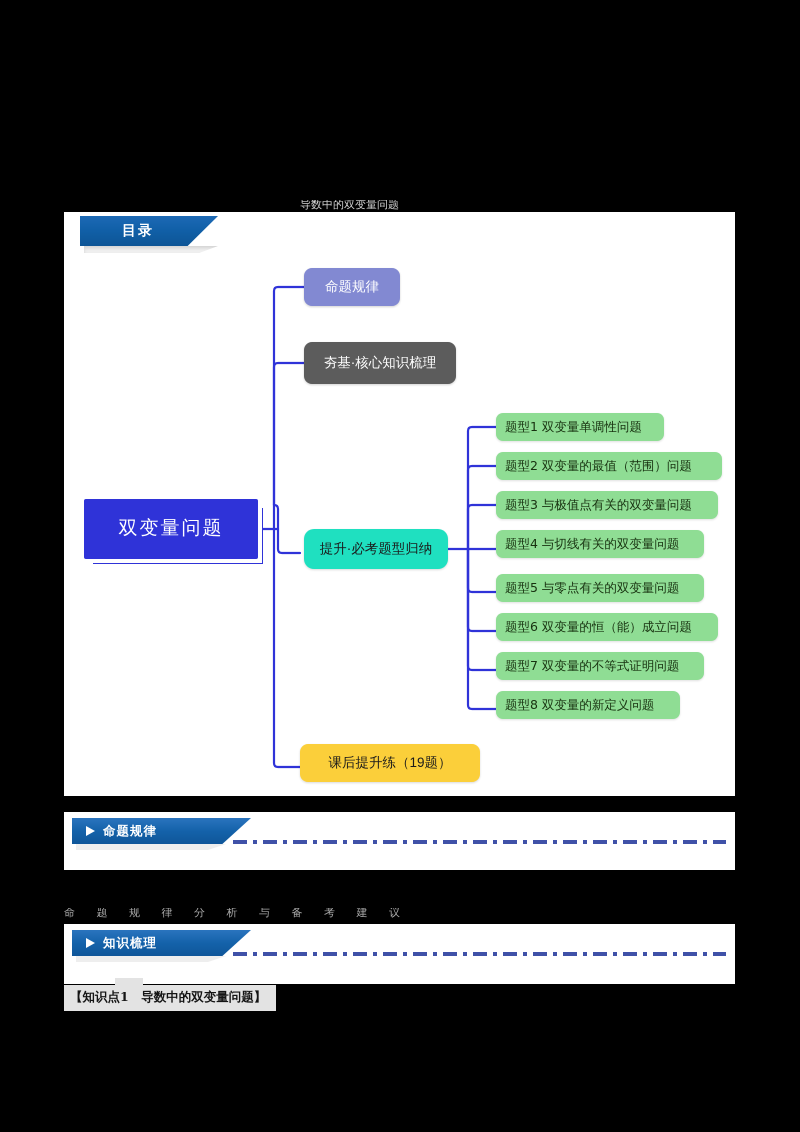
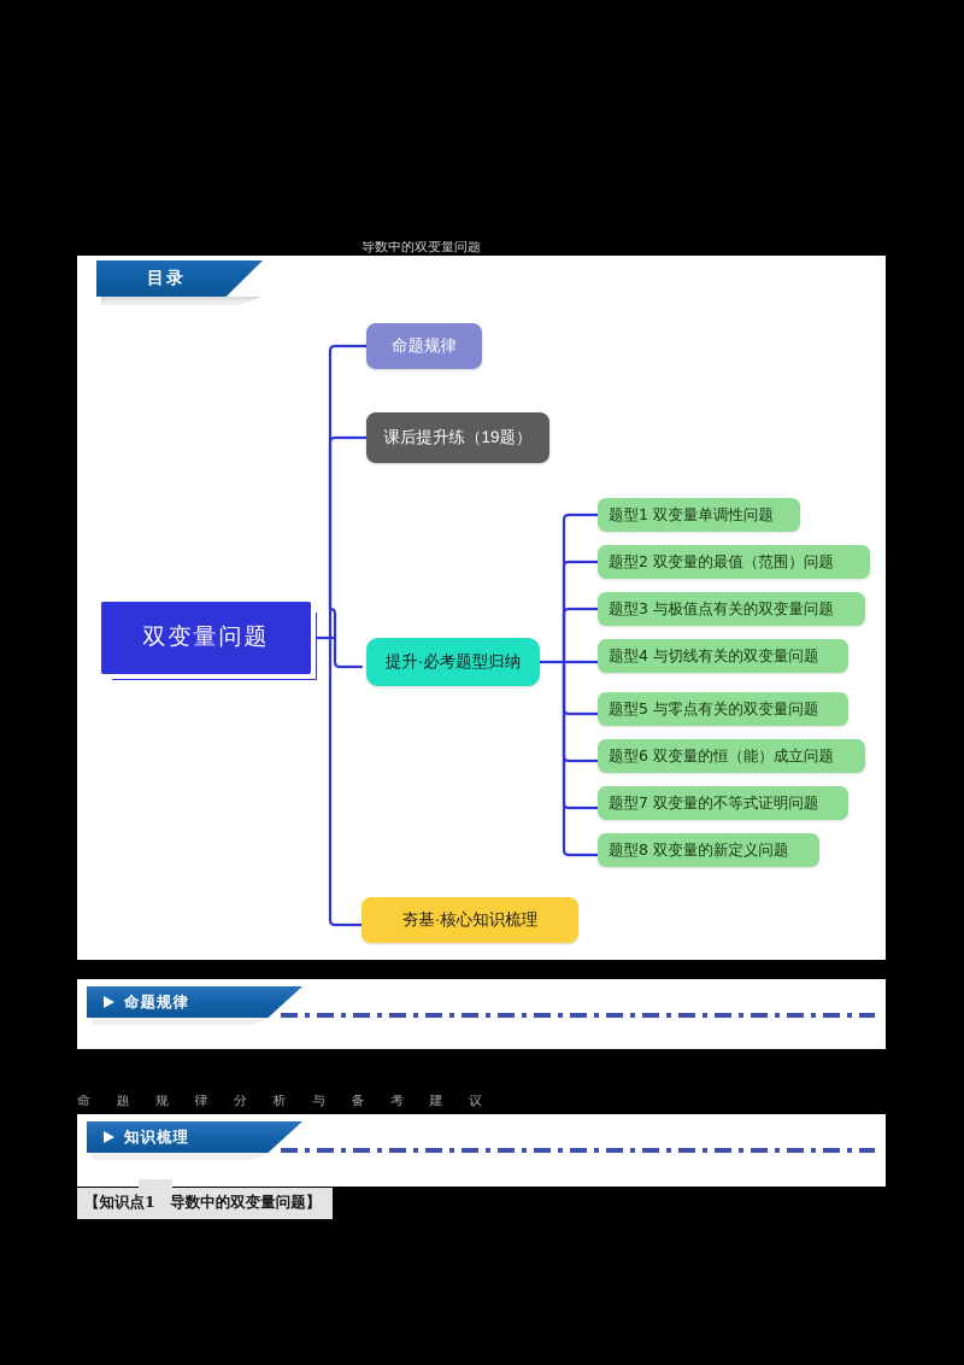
  导数中的双变量问题
  命 题 规 律 分 析 与 备 考 建 议
  目录
  双变量问题
  命题规律
- 夯基·核心知识梳理
+ 课后提升练（19题）
  提升·必考题型归纳
- 课后提升练（19题）
+ 夯基·核心知识梳理
  题型1 双变量单调性问题
  题型2 双变量的最值（范围）问题
  题型3 与极值点有关的双变量问题
  题型4 与切线有关的双变量问题
  题型5 与零点有关的双变量问题
  题型6 双变量的恒（能）成立问题
  题型7 双变量的不等式证明问题
  题型8 双变量的新定义问题
  命题规律
  知识梳理
  【知识点1 导数中的双变量问题】
